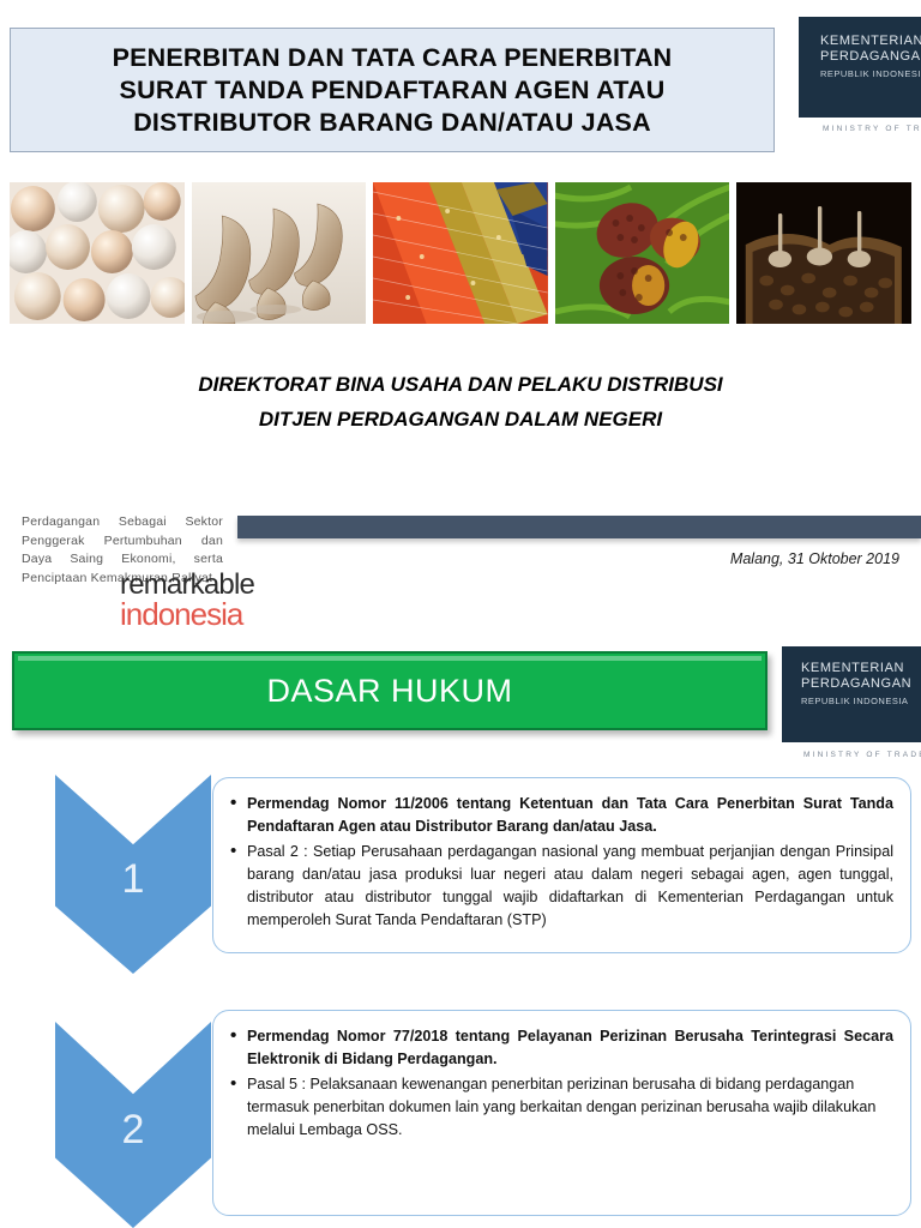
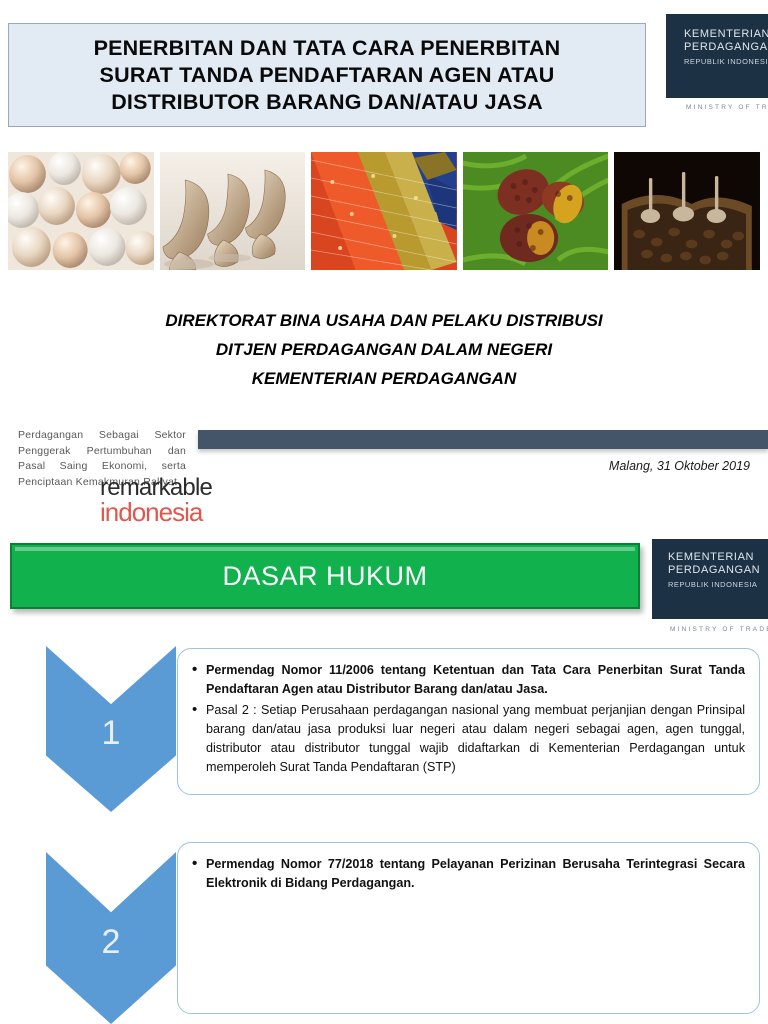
  PENERBITAN DAN TATA CARA PENERBITAN
  SURAT TANDA PENDAFTARAN AGEN ATAU
  DISTRIBUTOR BARANG DAN/ATAU JASA
  KEMENTERIAN
  PERDAGANGA
  REPUBLIK INDONESI
  DIREKTORAT BINA USAHA DAN PELAKU DISTRIBUSI
  DITJEN PERDAGANGAN DALAM NEGERI
+ KEMENTERIAN PERDAGANGAN
- Perdagangan Sebagai Sektor Penggerak Pertumbuhan dan Daya Saing Ekonomi, serta Penciptaan Kemakmuran Rakyat
+ Perdagangan Sebagai Sektor Penggerak Pertumbuhan dan Pasal Saing Ekonomi, serta Penciptaan Kemakmuran Rakyat
  remarkable
  indonesia
  Malang, 31 Oktober 2019
  DASAR HUKUM
  KEMENTERIAN
  PERDAGANGAN
  REPUBLIK INDONESIA
  1
  Permendag Nomor 11/2006 tentang Ketentuan dan Tata Cara Penerbitan Surat Tanda Pendaftaran Agen atau Distributor Barang dan/atau Jasa.
  Pasal 2 : Setiap Perusahaan perdagangan nasional yang membuat perjanjian dengan Prinsipal barang dan/atau jasa produksi luar negeri atau dalam negeri sebagai agen, agen tunggal, distributor atau distributor tunggal wajib didaftarkan di Kementerian Perdagangan untuk memperoleh Surat Tanda Pendaftaran (STP)
  2
  Permendag Nomor 77/2018 tentang Pelayanan Perizinan Berusaha Terintegrasi Secara Elektronik di Bidang Perdagangan.
- Pasal 5 : Pelaksanaan kewenangan penerbitan perizinan berusaha di bidang perdagangan termasuk penerbitan dokumen lain yang berkaitan dengan perizinan berusaha wajib dilakukan melalui Lembaga OSS.
